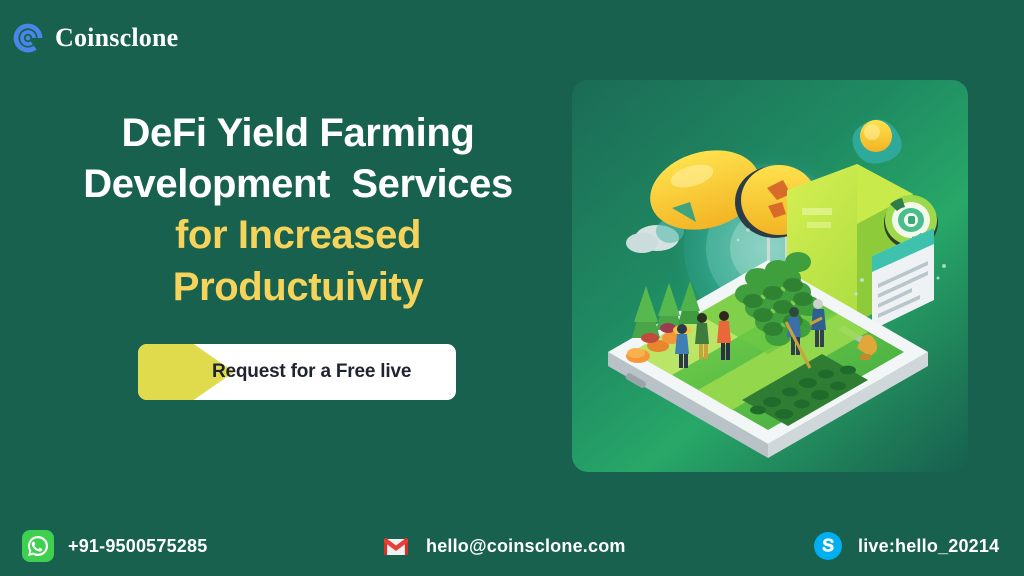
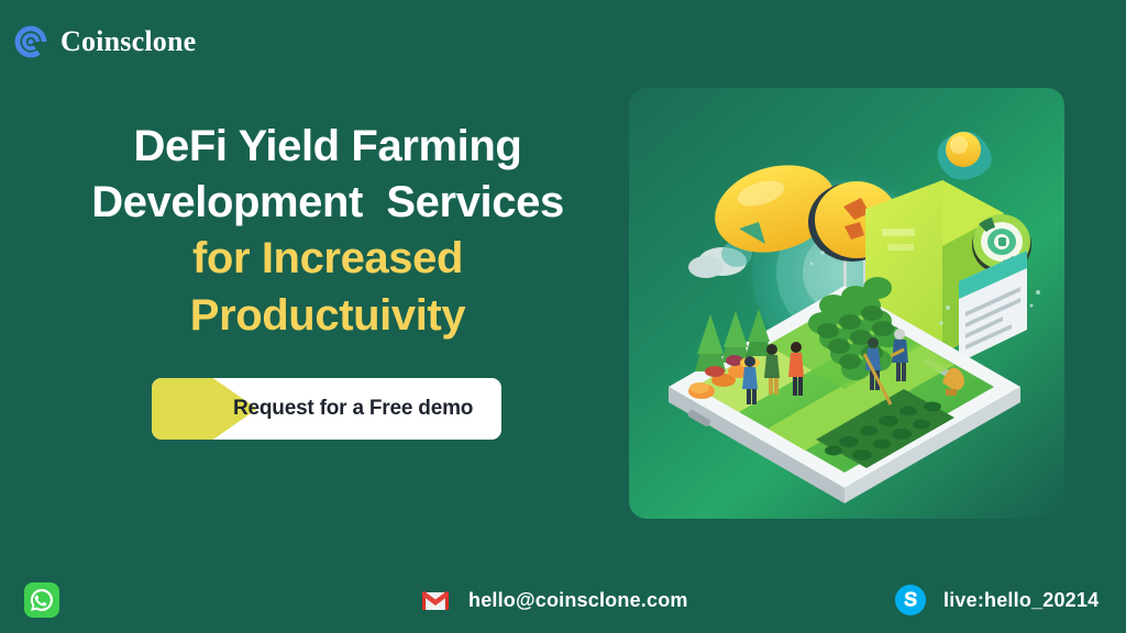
  Coinsclone
  DeFi Yield Farming
  Development Services
  for Increased
  Productuivity
- Request for a Free live
+ Request for a Free demo
- +91-9500575285
  hello@coinsclone.com
  live:hello_20214
